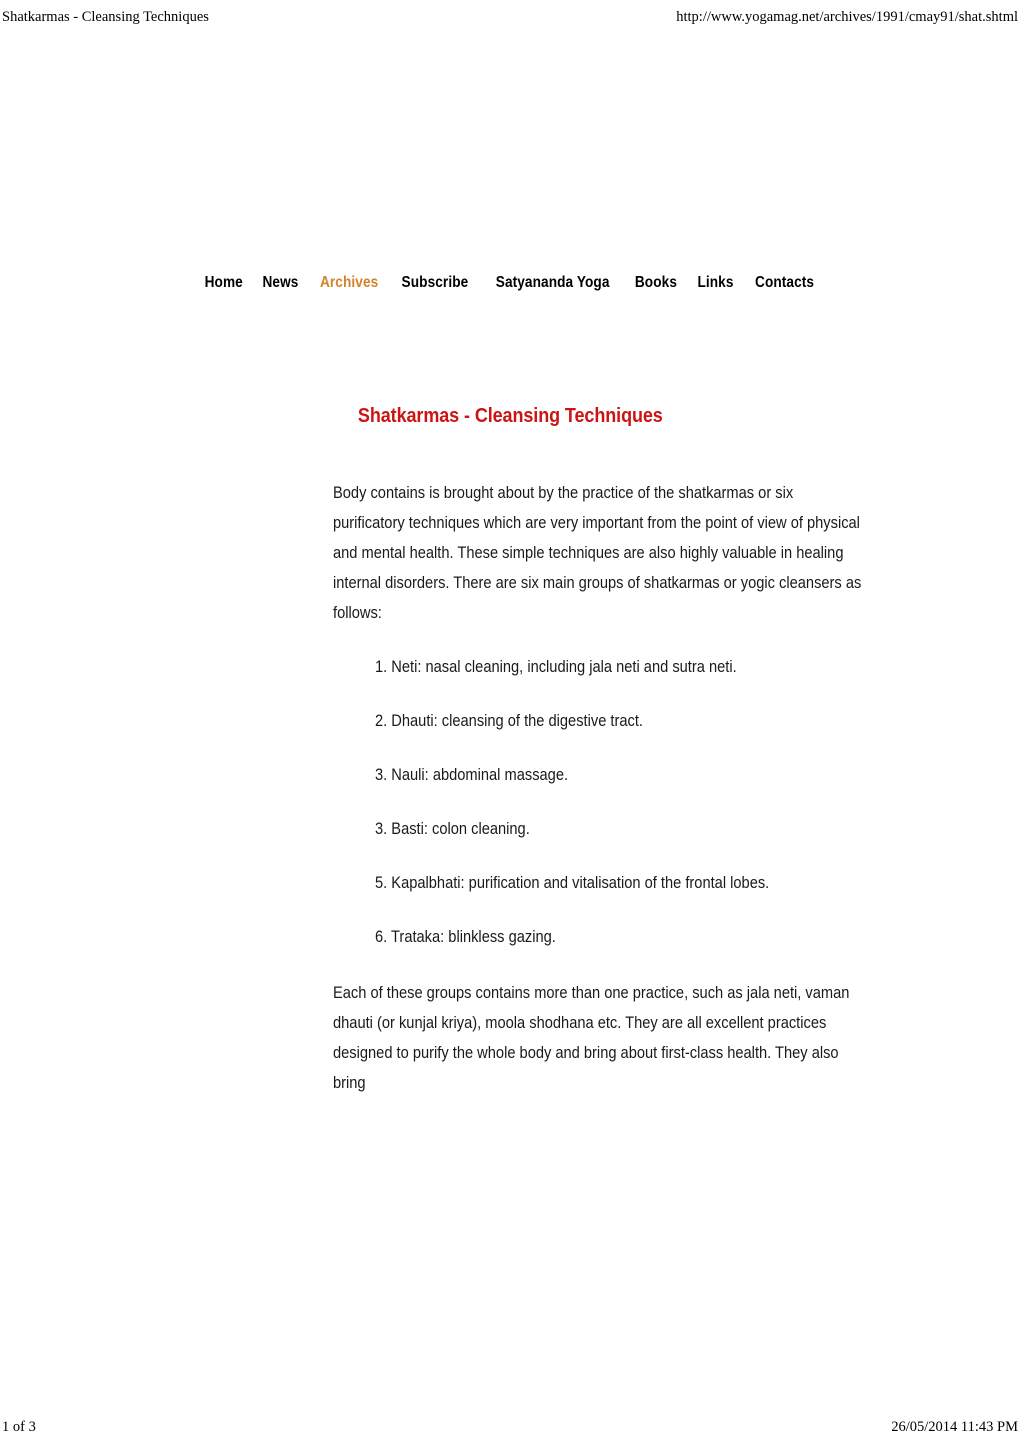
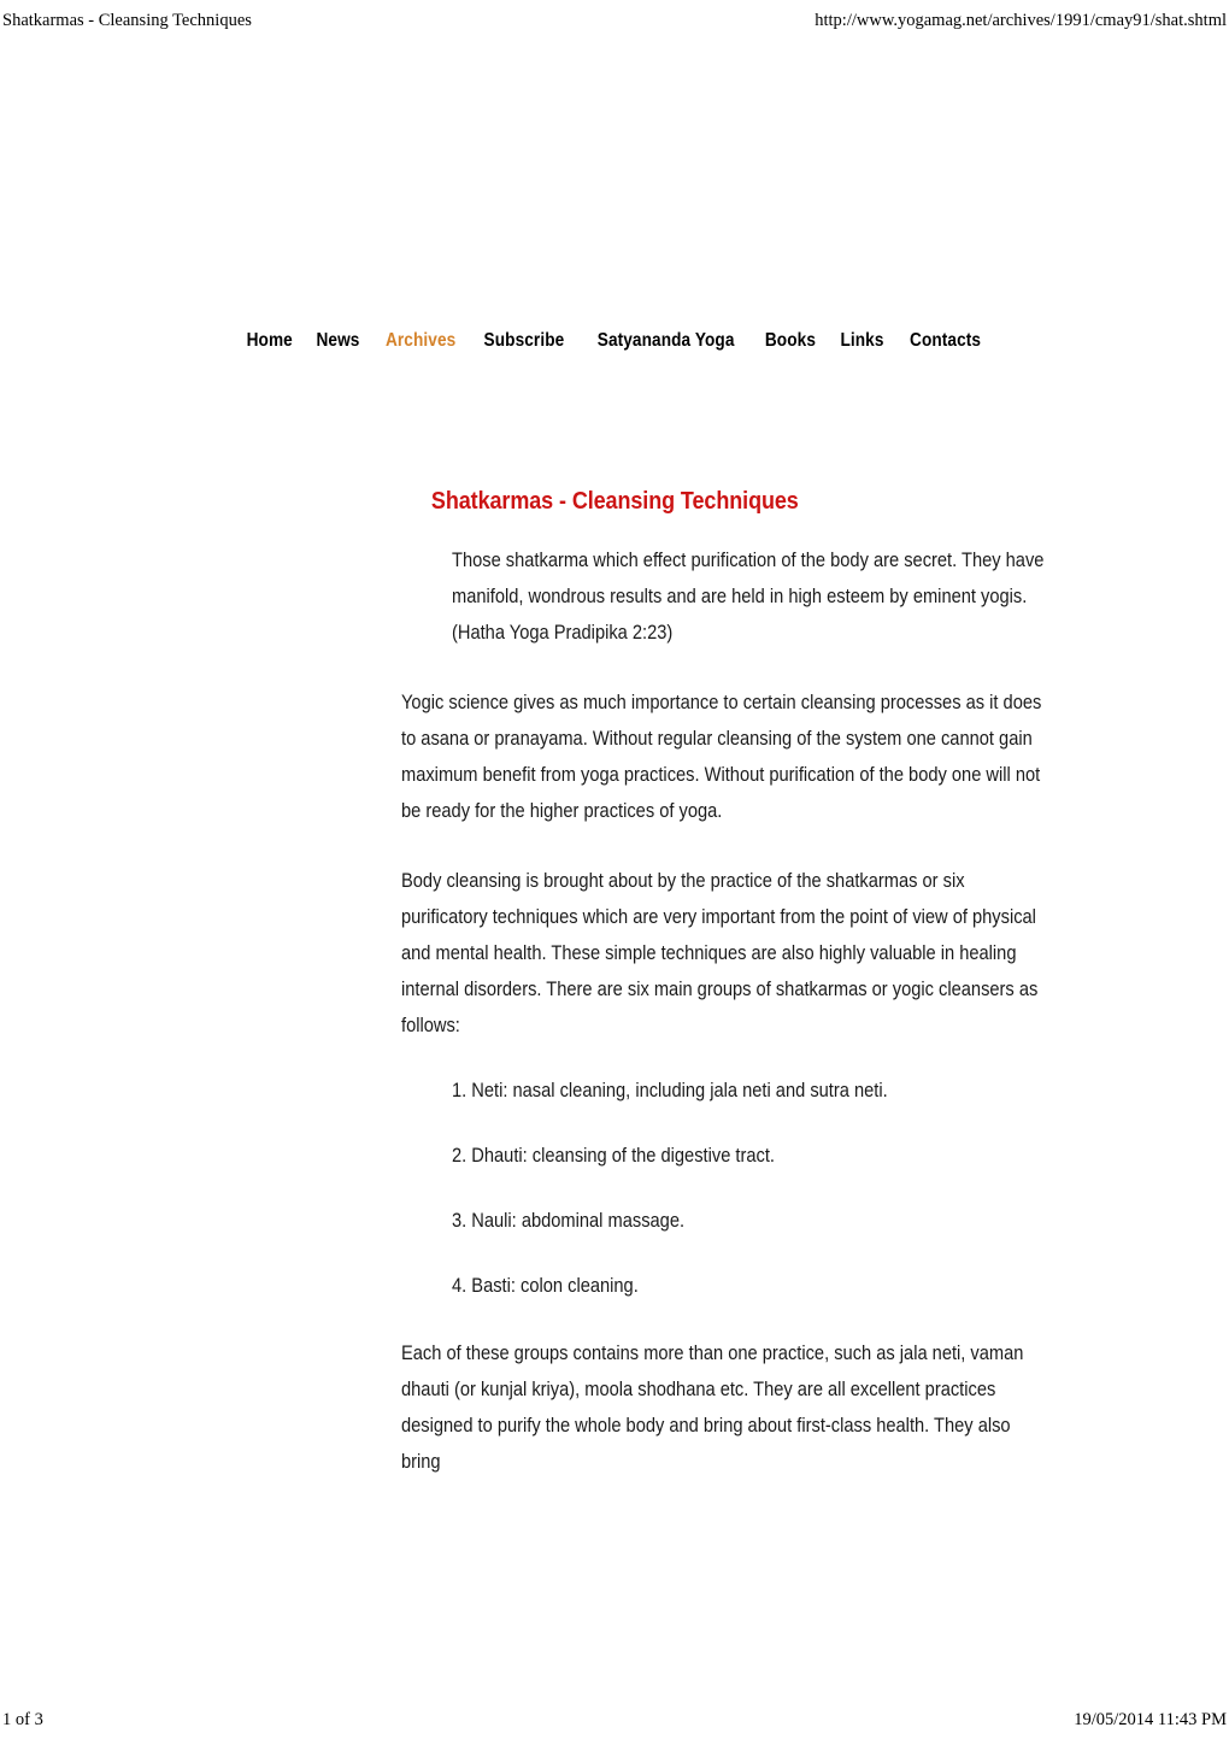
  Shatkarmas - Cleansing Techniques
  http://www.yogamag.net/archives/1991/cmay91/shat.shtml
  Home News Archives Subscribe Satyananda Yoga Books Links Contacts
  Shatkarmas - Cleansing Techniques
+ Those shatkarma which effect purification of the body are secret. They have manifold, wondrous results and are held in high esteem by eminent yogis.
+ (Hatha Yoga Pradipika 2:23)
+ Yogic science gives as much importance to certain cleansing processes as it does to asana or pranayama. Without regular cleansing of the system one cannot gain maximum benefit from yoga practices. Without purification of the body one will not be ready for the higher practices of yoga.
- Body contains is brought about by the practice of the shatkarmas or six purificatory techniques which are very important from the point of view of physical and mental health. These simple techniques are also highly valuable in healing internal disorders. There are six main groups of shatkarmas or yogic cleansers as follows:
+ Body cleansing is brought about by the practice of the shatkarmas or six purificatory techniques which are very important from the point of view of physical and mental health. These simple techniques are also highly valuable in healing internal disorders. There are six main groups of shatkarmas or yogic cleansers as follows:
  1. Neti: nasal cleaning, including jala neti and sutra neti.
  2. Dhauti: cleansing of the digestive tract.
  3. Nauli: abdominal massage.
- 3. Basti: colon cleaning.
+ 4. Basti: colon cleaning.
- 5. Kapalbhati: purification and vitalisation of the frontal lobes.
- 6. Trataka: blinkless gazing.
  Each of these groups contains more than one practice, such as jala neti, vaman dhauti (or kunjal kriya), moola shodhana etc. They are all excellent practices designed to purify the whole body and bring about first-class health. They also bring
  1 of 3
- 26/05/2014 11:43 PM
+ 19/05/2014 11:43 PM
